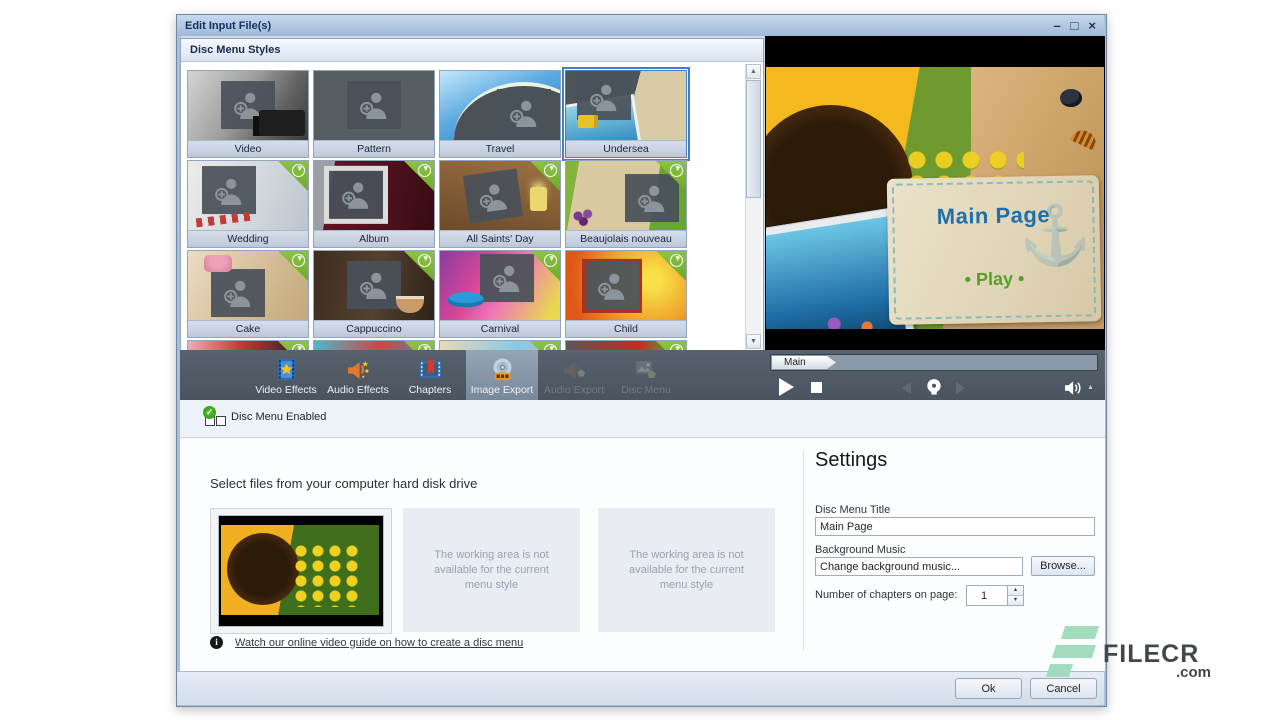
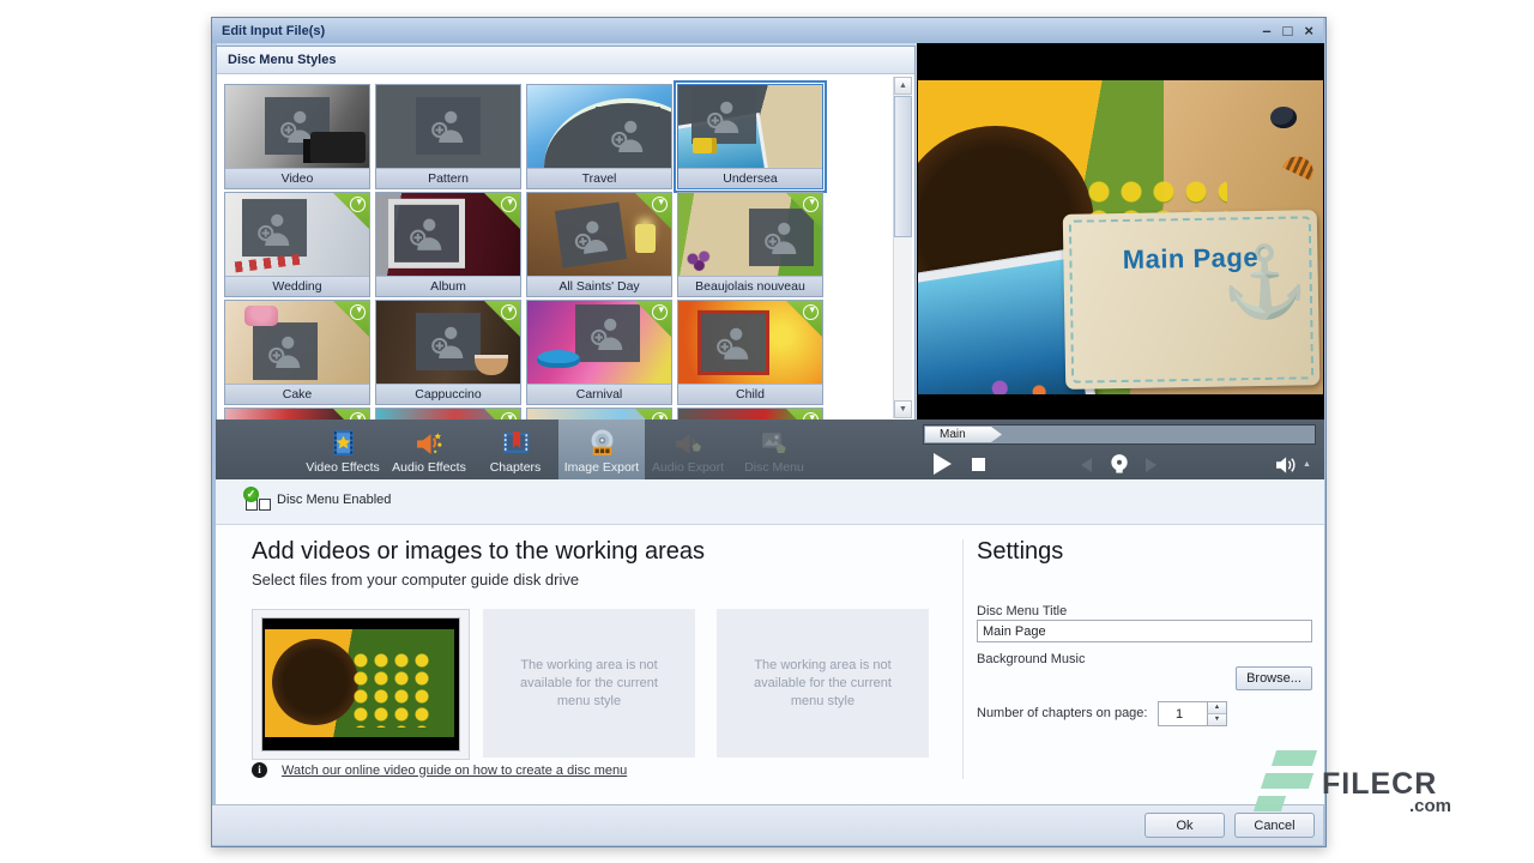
  Edit Input File(s)
  –
  □
  ×
  Disc Menu Styles
  Video
  Pattern
  Travel
  Undersea
  ▾
  Wedding
  ▾
  Album
  ▾
  All Saints' Day
  ▾
  Beaujolais nouveau
  ▾
  Cake
  ▾
  Cappuccino
  ▾
  Carnival
  ▾
  Child
  ▾
  ▾
  ▾
  ▾
  ⚓
  Main Page
- • Play •
  Video Effects
  Audio Effects
  Chapters
  Image Export
  Audio Export
  Disc Menu
  Main
  ✓
  Disc Menu Enabled
+ Add videos or images to the working areas
- Select files from your computer hard disk drive
+ Select files from your computer guide disk drive
  The working area is not available for the current menu style
  The working area is not available for the current menu style
  i
  Watch our online video guide on how to create a disc menu
  Settings
  Disc Menu Title
  Main Page
  Background Music
- Change background music...
  Browse...
  Number of chapters on page:
  1
  Ok
  Cancel
  FILECR
  .com
